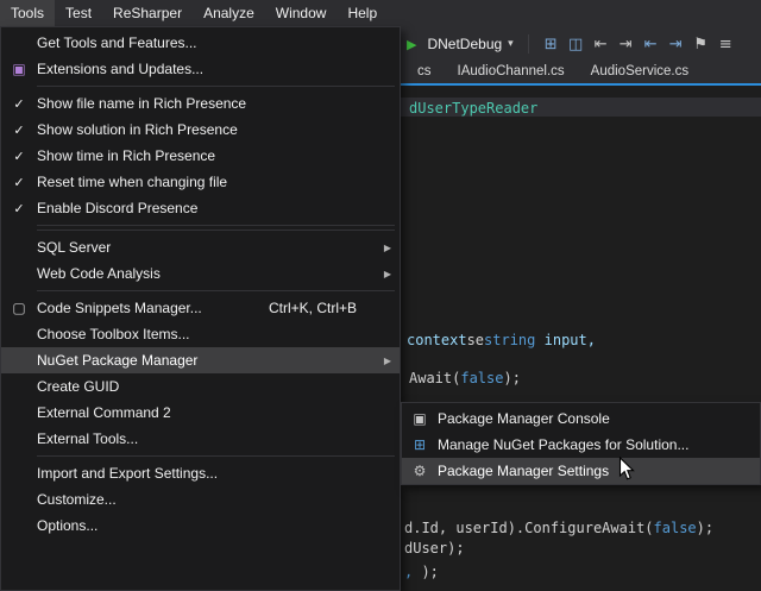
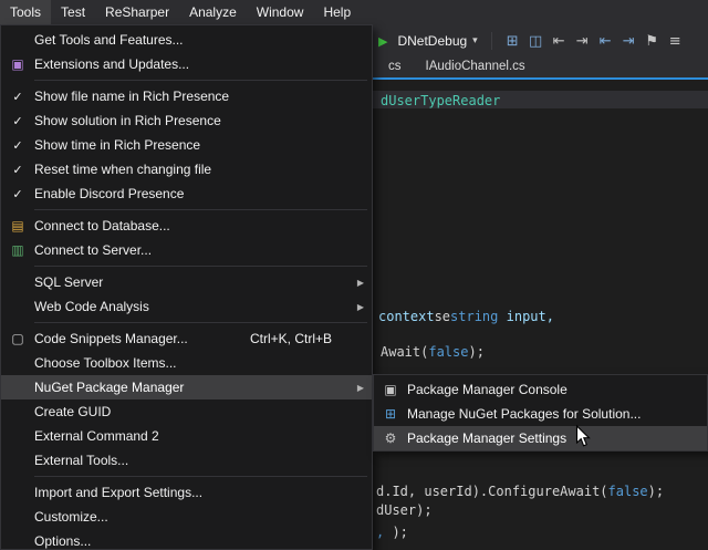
  dUserTypeReader
  contextsestring input,
  Await(false);
  d.Id, userId).ConfigureAwait(false);
  dUser);
  , );
  Tools
  Test
  ReSharper
  Analyze
  Window
  Help
  ▶
  DNetDebug
  ▾
  ⊞
  ◫
  ⇤
  ⇥
  ⇤
  ⇥
  ⚑
  ≡
  cs
  IAudioChannel.cs
- AudioService.cs
  Get Tools and Features...
  ▣
  Extensions and Updates...
  ✓
  Show file name in Rich Presence
  ✓
  Show solution in Rich Presence
  ✓
  Show time in Rich Presence
  ✓
  Reset time when changing file
  ✓
  Enable Discord Presence
+ ▤
+ Connect to Database...
+ ▥
+ Connect to Server...
  SQL Server
  ▶
  Web Code Analysis
  ▶
  ▢
  Code Snippets Manager...
  Ctrl+K, Ctrl+B
  Choose Toolbox Items...
  NuGet Package Manager
  ▶
  Create GUID
  External Command 2
  External Tools...
  Import and Export Settings...
  Customize...
  Options...
  ▣
  Package Manager Console
  ⊞
  Manage NuGet Packages for Solution...
  ⚙
  Package Manager Settings
